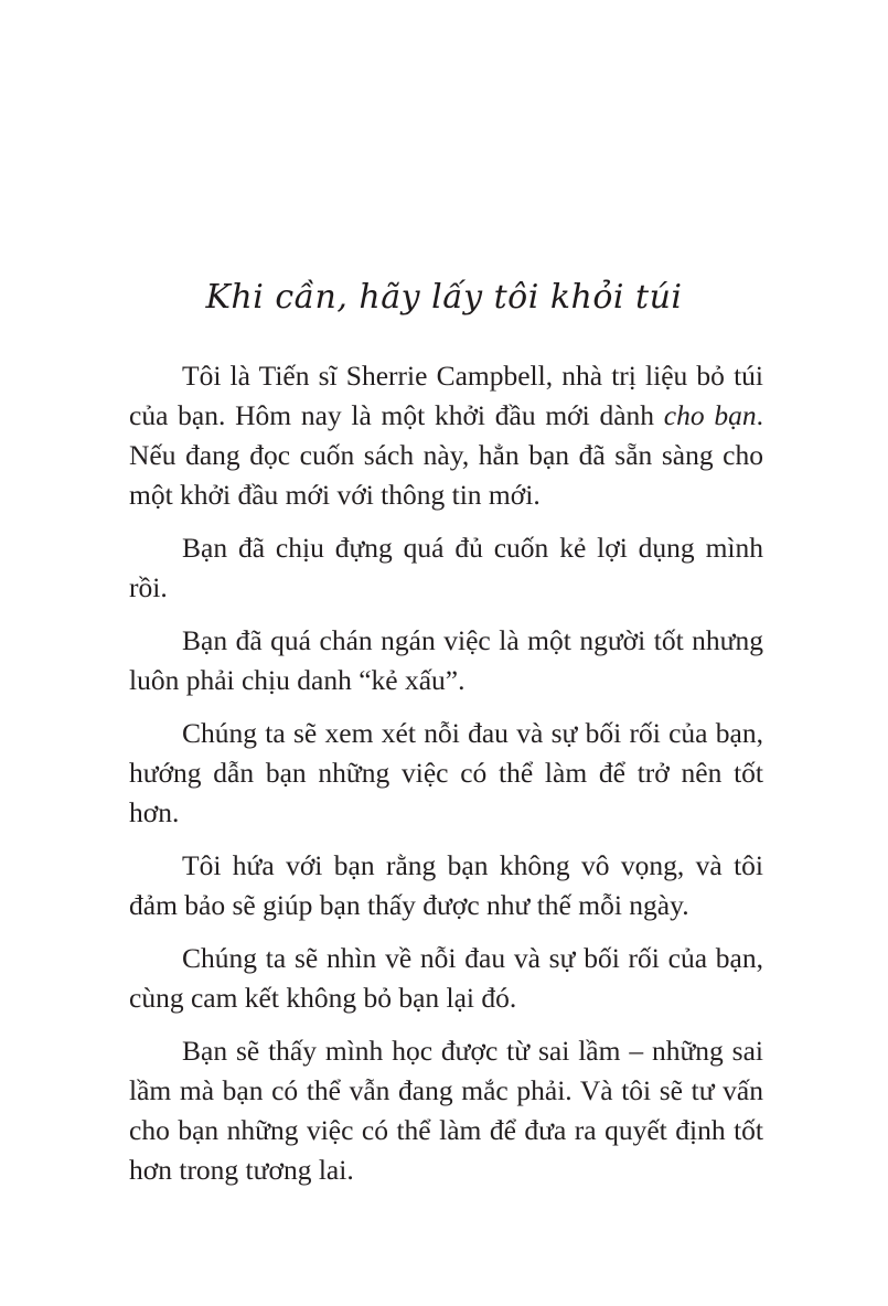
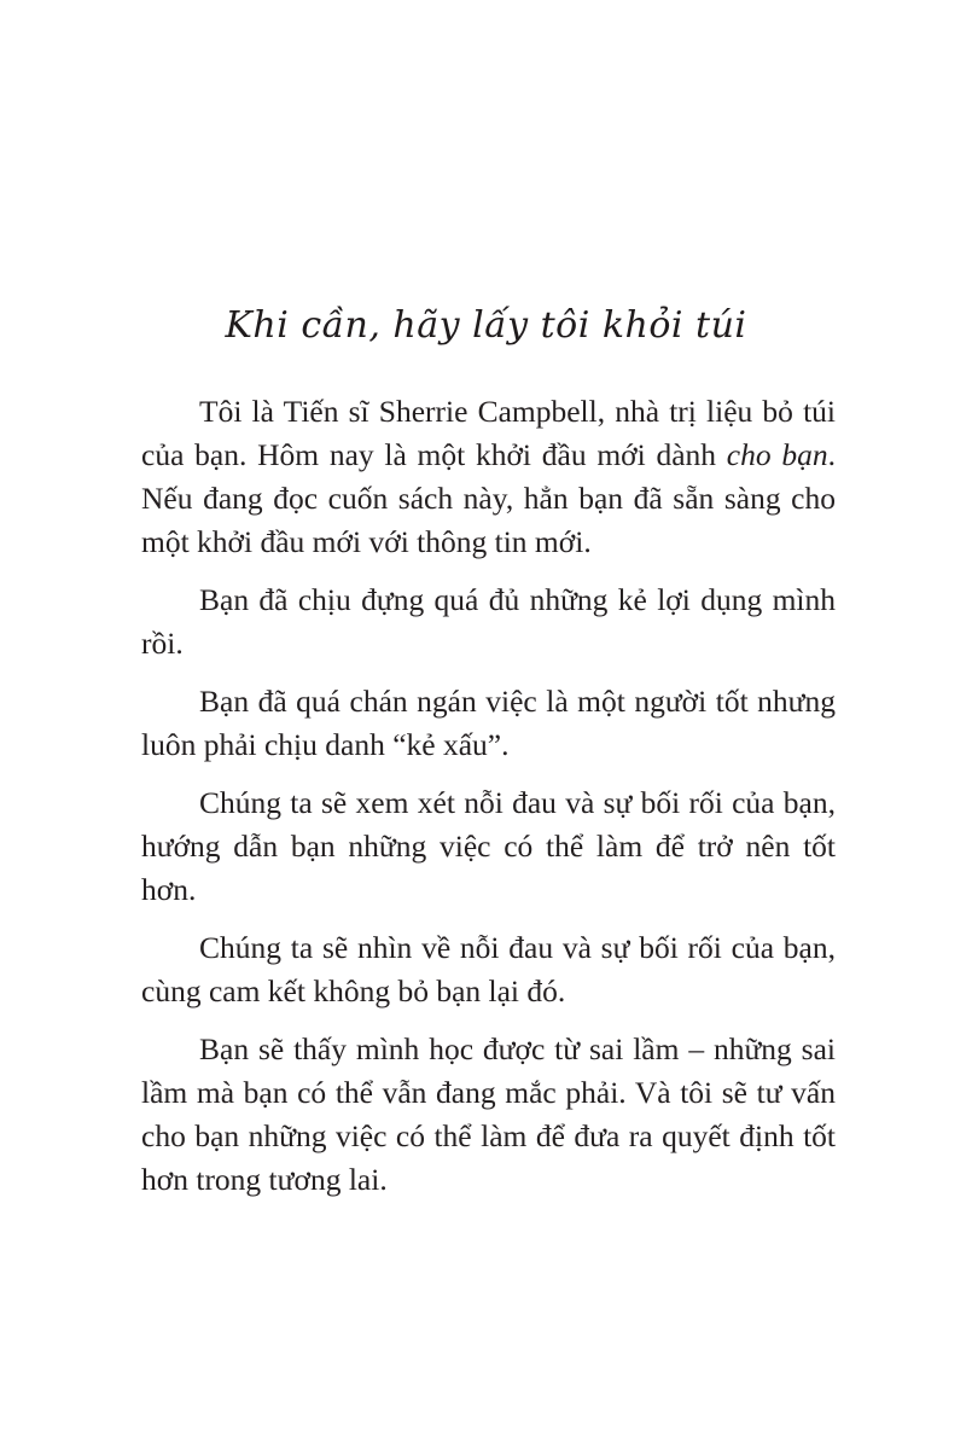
  Khi cần, hãy lấy tôi khỏi túi
  Tôi là Tiến sĩ Sherrie Campbell, nhà trị liệu bỏ túi của bạn. Hôm nay là một khởi đầu mới dành cho bạn. Nếu đang đọc cuốn sách này, hẳn bạn đã sẵn sàng cho một khởi đầu mới với thông tin mới.
- Bạn đã chịu đựng quá đủ cuốn kẻ lợi dụng mình rồi.
+ Bạn đã chịu đựng quá đủ những kẻ lợi dụng mình rồi.
  Bạn đã quá chán ngán việc là một người tốt nhưng luôn phải chịu danh “kẻ xấu”.
  Chúng ta sẽ xem xét nỗi đau và sự bối rối của bạn, hướng dẫn bạn những việc có thể làm để trở nên tốt hơn.
- Tôi hứa với bạn rằng bạn không vô vọng, và tôi đảm bảo sẽ giúp bạn thấy được như thế mỗi ngày.
  Chúng ta sẽ nhìn về nỗi đau và sự bối rối của bạn, cùng cam kết không bỏ bạn lại đó.
  Bạn sẽ thấy mình học được từ sai lầm – những sai lầm mà bạn có thể vẫn đang mắc phải. Và tôi sẽ tư vấn cho bạn những việc có thể làm để đưa ra quyết định tốt hơn trong tương lai.
